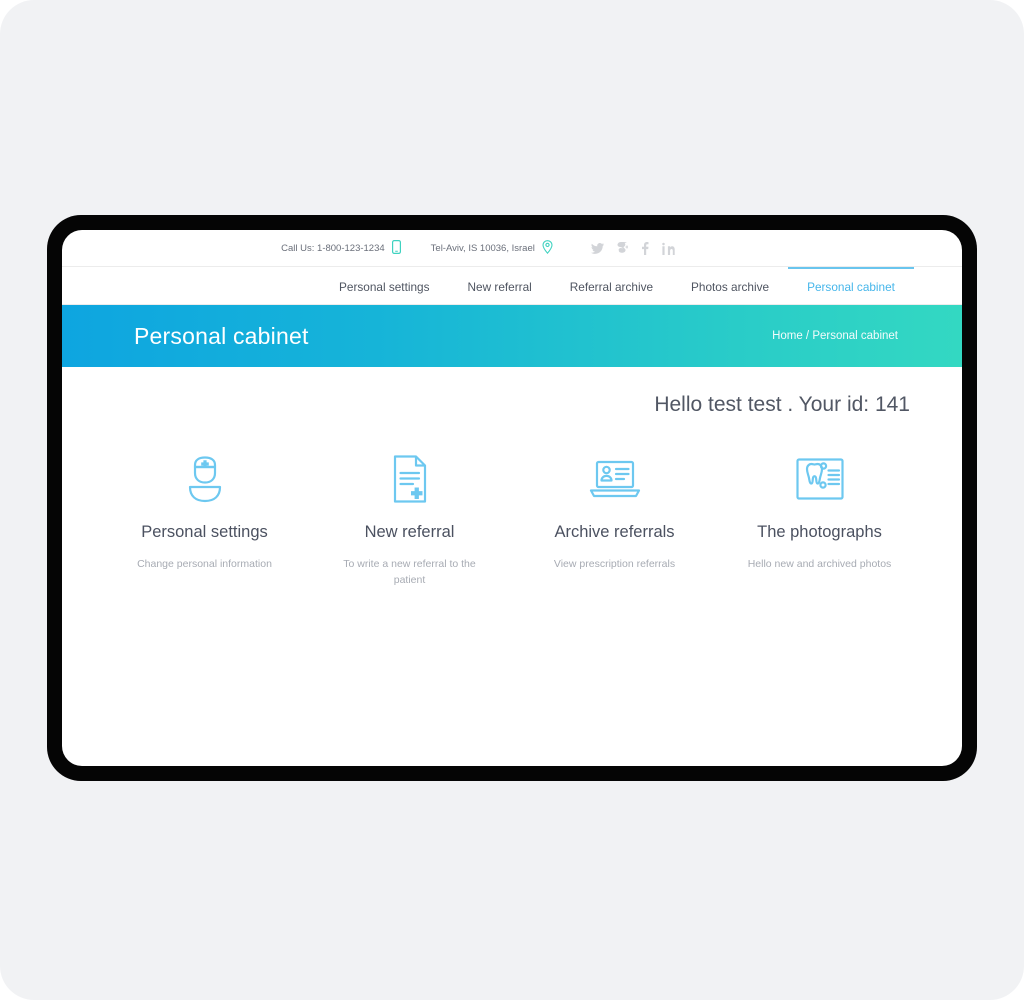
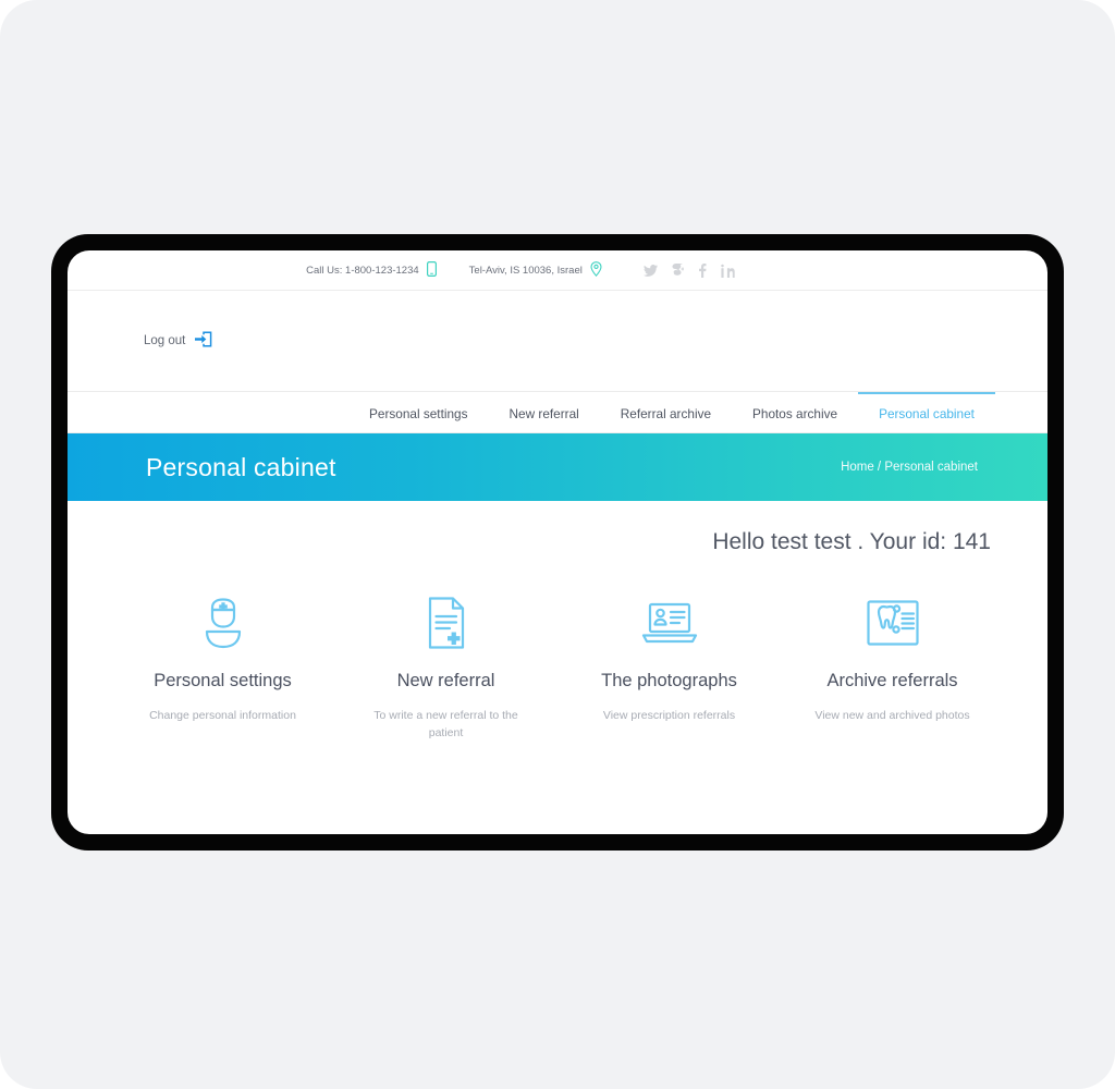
  Call Us: 1-800-123-1234
  Tel-Aviv, IS 10036, Israel
+ Log out
  Personal settings
  New referral
  Referral archive
  Photos archive
  Personal cabinet
  Personal cabinet
  Home / Personal cabinet
  Hello test test . Your id: 141
  Personal settings
  Change personal information
  New referral
  To write a new referral to the patient
- Archive referrals
+ The photographs
  View prescription referrals
- The photographs
+ Archive referrals
- Hello new and archived photos
+ View new and archived photos
